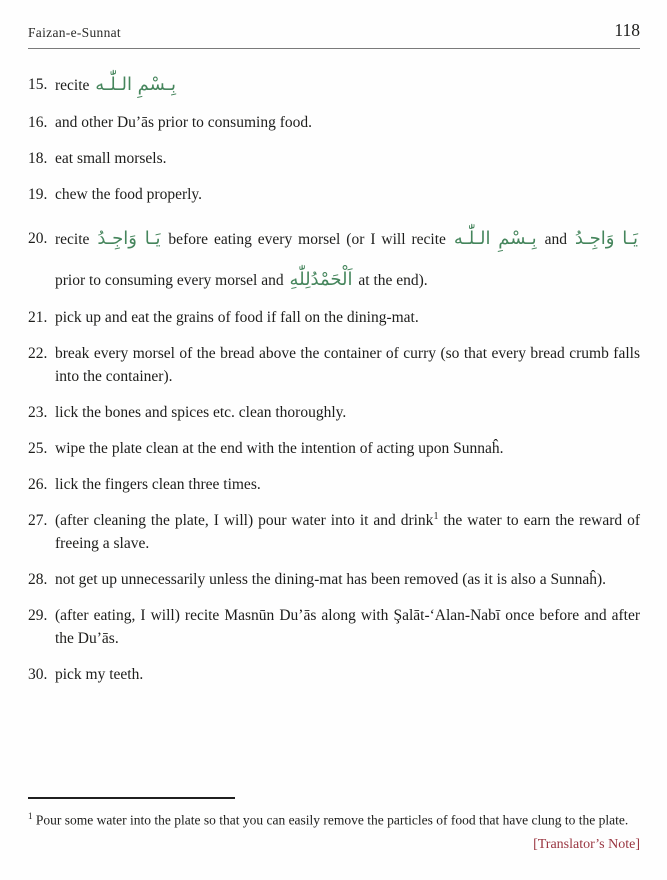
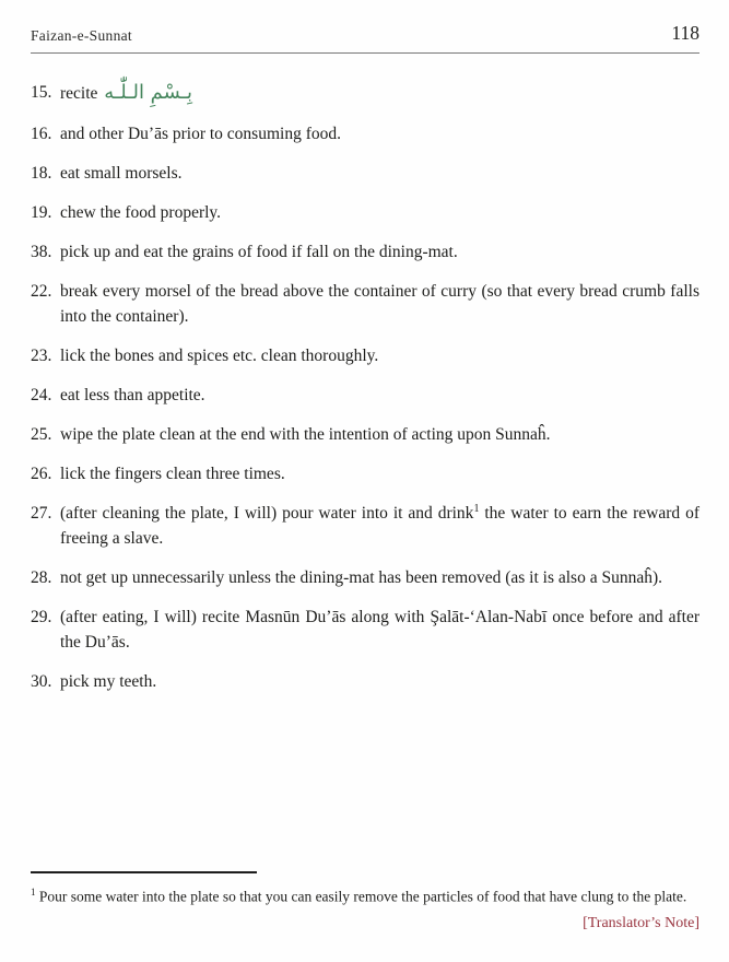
  Faizan-e-Sunnat
  118
  15.
  recite بِـسْمِ الـلّٰـه
  16.
  and other Du’ās prior to consuming food.
  18.
  eat small morsels.
  19.
  chew the food properly.
- 20.
- recite يَـا وَاجِـدُ before eating every morsel (or I will recite بِـسْمِ الـلّٰـه and يَـا وَاجِـدُ prior to consuming every morsel and اَلْحَمْدُلِلّٰهِ at the end).
- 21.
+ 38.
  pick up and eat the grains of food if fall on the dining-mat.
  22.
  break every morsel of the bread above the container of curry (so that every bread crumb falls into the container).
  23.
  lick the bones and spices etc. clean thoroughly.
+ 24.
+ eat less than appetite.
  25.
  wipe the plate clean at the end with the intention of acting upon Sunnaĥ.
  26.
  lick the fingers clean three times.
  27.
  (after cleaning the plate, I will) pour water into it and drink1 the water to earn the reward of freeing a slave.
  28.
  not get up unnecessarily unless the dining-mat has been removed (as it is also a Sunnaĥ).
  29.
  (after eating, I will) recite Masnūn Du’ās along with Şalāt-‘Alan-Nabī once before and after the Du’ās.
  30.
  pick my teeth.
  1 Pour some water into the plate so that you can easily remove the particles of food that have clung to the plate.
  [Translator’s Note]
